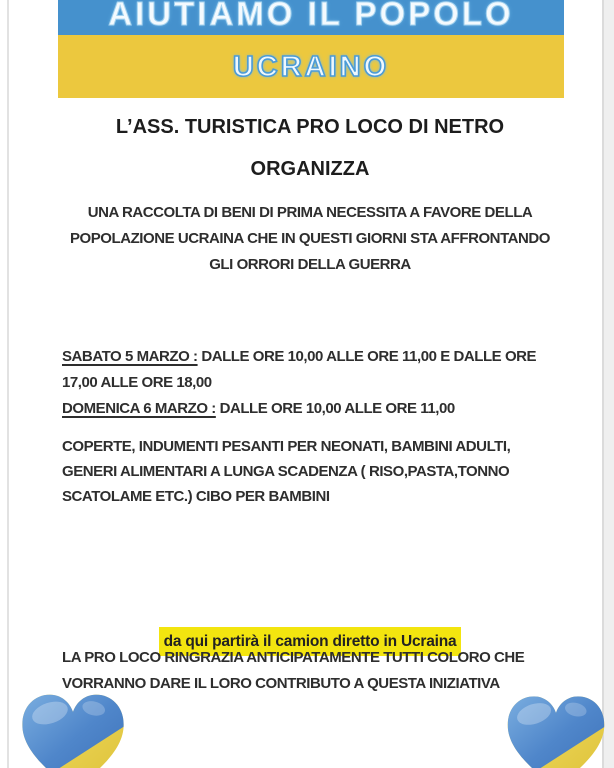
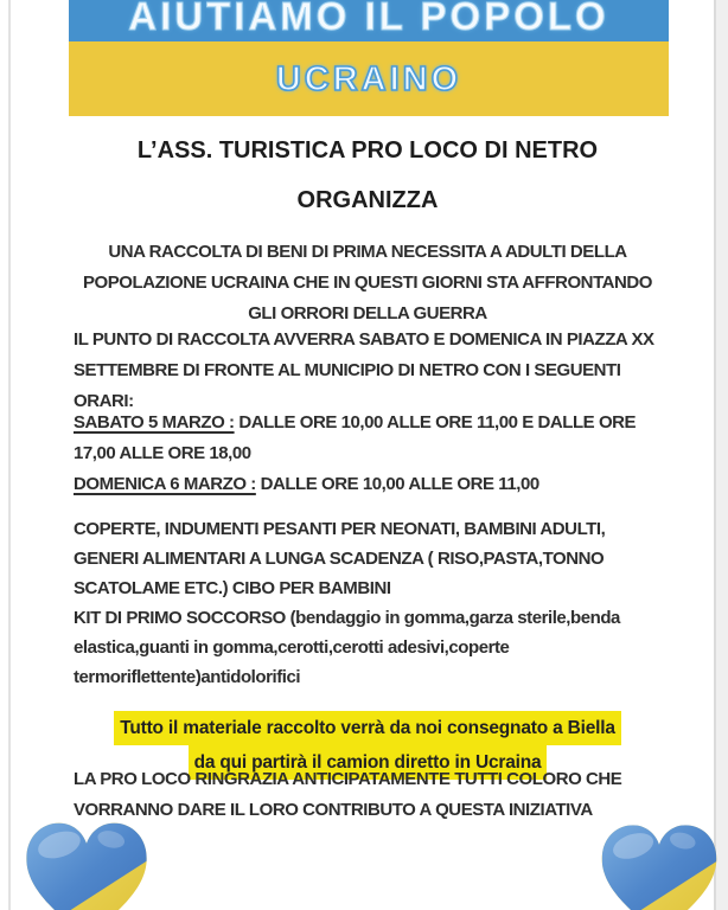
  AIUTIAMO IL POPOLO
  UCRAINO
  L’ASS. TURISTICA PRO LOCO DI NETRO
  ORGANIZZA
- UNA RACCOLTA DI BENI DI PRIMA NECESSITA A FAVORE DELLA POPOLAZIONE UCRAINA CHE IN QUESTI GIORNI STA AFFRONTANDO GLI ORRORI DELLA GUERRA
+ UNA RACCOLTA DI BENI DI PRIMA NECESSITA A ADULTI DELLA POPOLAZIONE UCRAINA CHE IN QUESTI GIORNI STA AFFRONTANDO GLI ORRORI DELLA GUERRA
+ IL PUNTO DI RACCOLTA AVVERRA SABATO E DOMENICA IN PIAZZA XX SETTEMBRE DI FRONTE AL MUNICIPIO DI NETRO CON I SEGUENTI ORARI:
  SABATO 5 MARZO : DALLE ORE 10,00 ALLE ORE 11,00 E DALLE ORE 17,00 ALLE ORE 18,00
  DOMENICA 6 MARZO : DALLE ORE 10,00 ALLE ORE 11,00
  COPERTE, INDUMENTI PESANTI PER NEONATI, BAMBINI ADULTI, GENERI ALIMENTARI A LUNGA SCADENZA ( RISO,PASTA,TONNO SCATOLAME ETC.) CIBO PER BAMBINI
+ KIT DI PRIMO SOCCORSO (bendaggio in gomma,garza sterile,benda elastica,guanti in gomma,cerotti,cerotti adesivi,coperte termoriflettente)antidolorifici
+ Tutto il materiale raccolto verrà da noi consegnato a Biella
  da qui partirà il camion diretto in Ucraina
  LA PRO LOCO RINGRAZIA ANTICIPATAMENTE TUTTI COLORO CHE VORRANNO DARE IL LORO CONTRIBUTO A QUESTA INIZIATIVA
